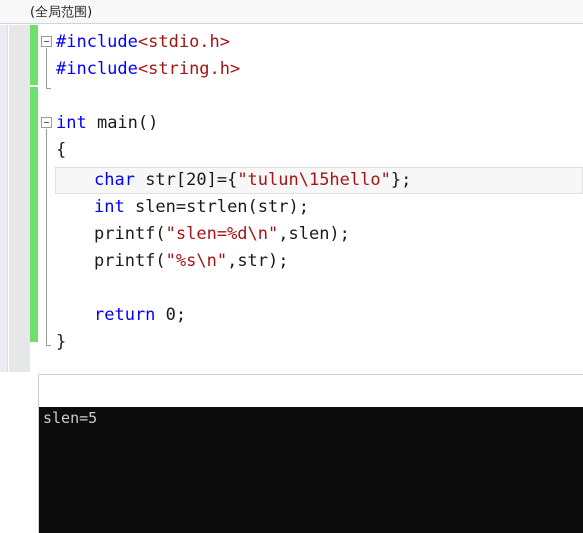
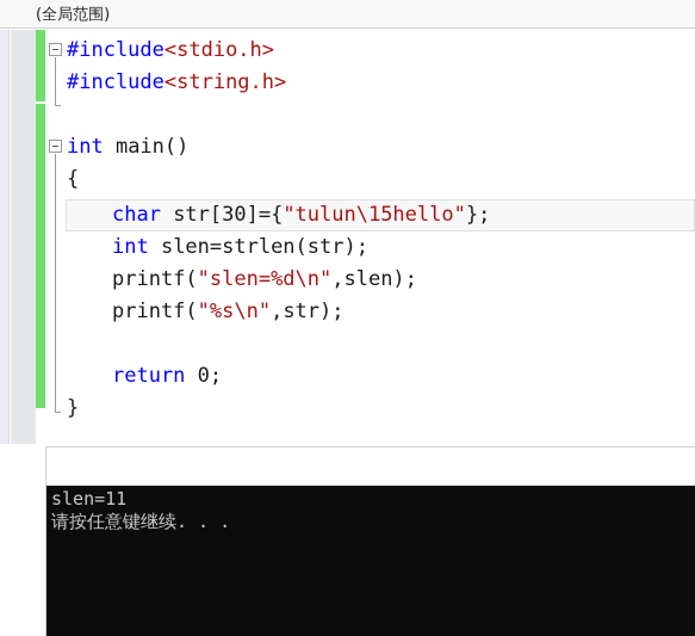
  (全局范围)
  #include<stdio.h>
  #include<string.h>
  int main()
  {
- char str[20]={"tulun\15hello"};
+ char str[30]={"tulun\15hello"};
  int slen=strlen(str);
  printf("slen=%d\n",slen);
  printf("%s\n",str);
  return 0;
  }
- slen=5
+ slen=11
+ 请按任意键继续. . .
